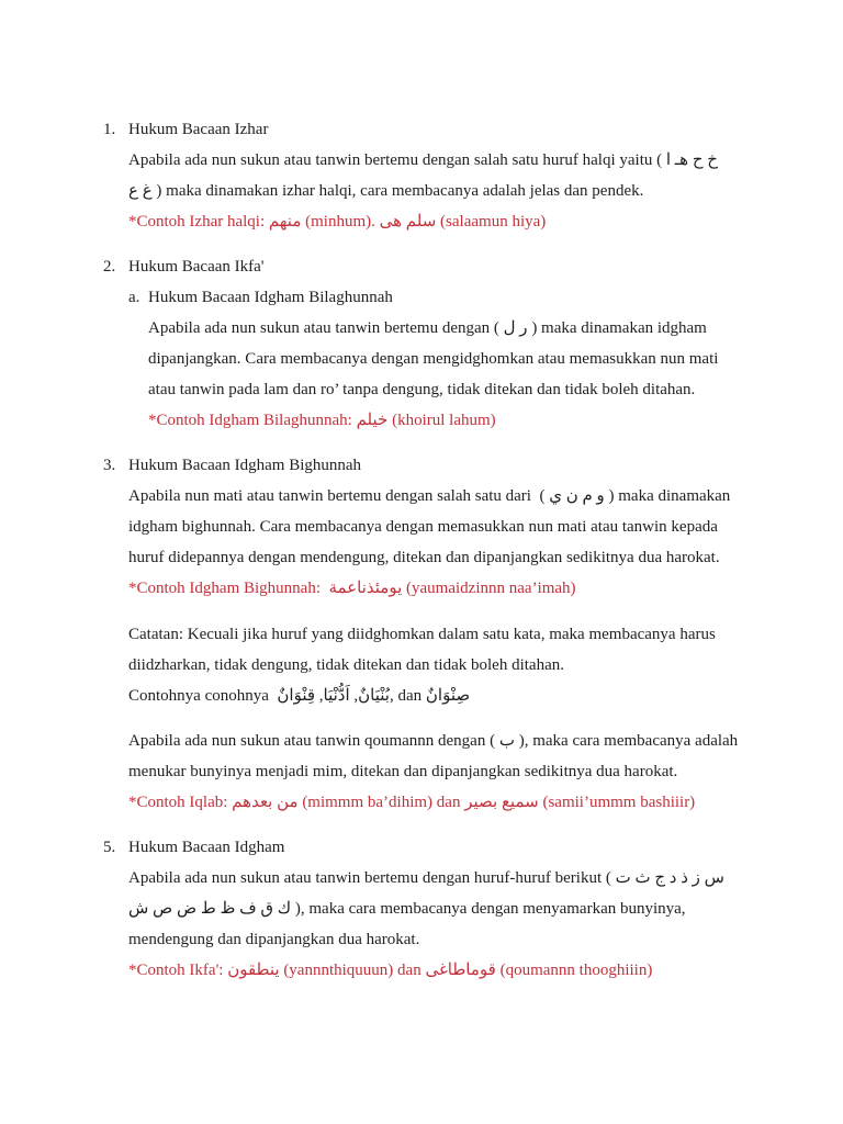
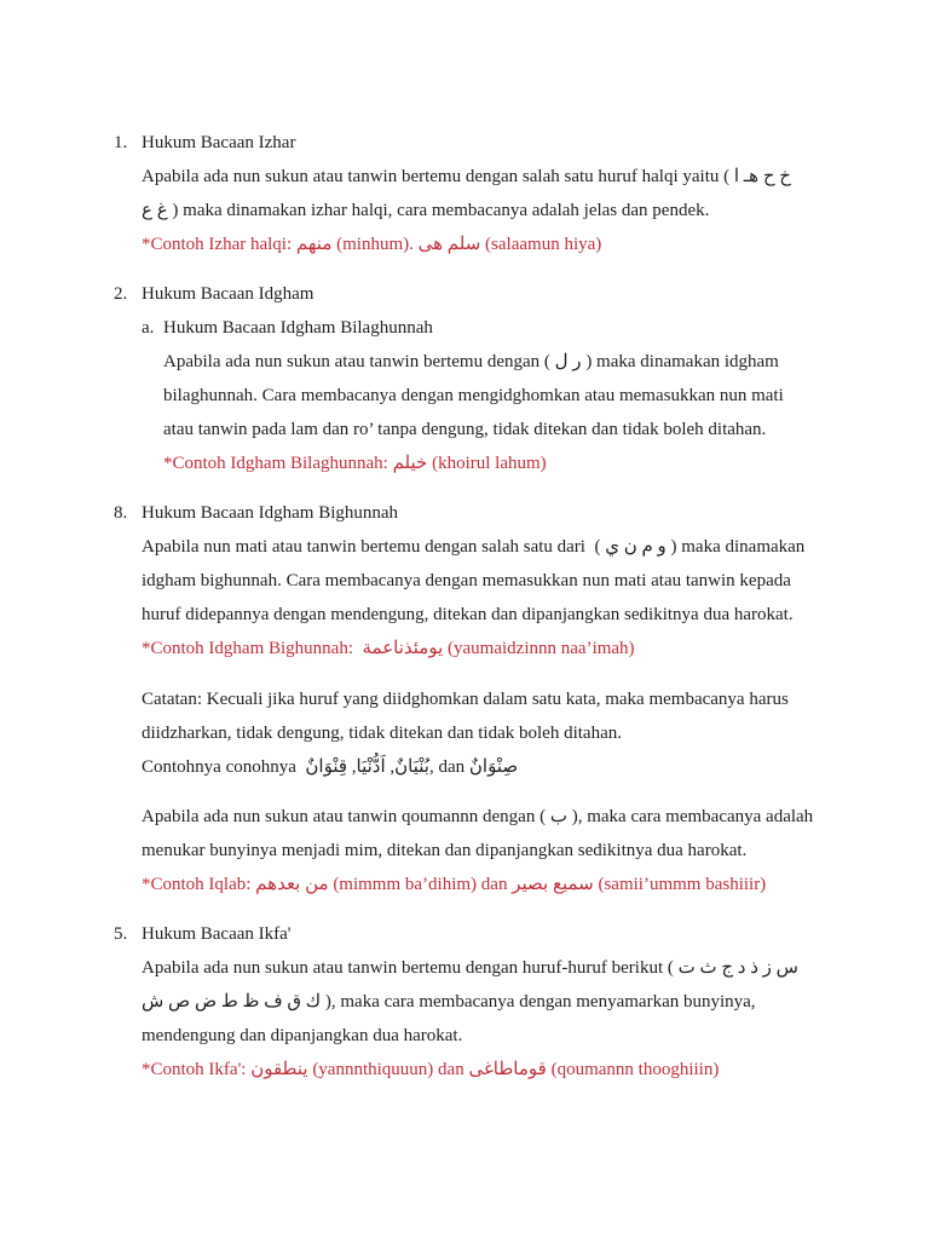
  1. Hukum Bacaan Izhar
  Apabila ada nun sukun atau tanwin bertemu dengan salah satu huruf halqi yaitu ( خ ح هـ ا
  غ ع ) maka dinamakan izhar halqi, cara membacanya adalah jelas dan pendek.
  *Contoh Izhar halqi: منهم (minhum). سلم هى (salaamun hiya)
- 2. Hukum Bacaan Ikfa'
+ 2. Hukum Bacaan Idgham
  a. Hukum Bacaan Idgham Bilaghunnah
  Apabila ada nun sukun atau tanwin bertemu dengan ( ر ل ) maka dinamakan idgham
- dipanjangkan. Cara membacanya dengan mengidghomkan atau memasukkan nun mati
+ bilaghunnah. Cara membacanya dengan mengidghomkan atau memasukkan nun mati
  atau tanwin pada lam dan ro’ tanpa dengung, tidak ditekan dan tidak boleh ditahan.
  *Contoh Idgham Bilaghunnah: خيلم (khoirul lahum)
- 3. Hukum Bacaan Idgham Bighunnah
+ 8. Hukum Bacaan Idgham Bighunnah
  Apabila nun mati atau tanwin bertemu dengan salah satu dari ( و م ن ي ) maka dinamakan
  idgham bighunnah. Cara membacanya dengan memasukkan nun mati atau tanwin kepada
  huruf didepannya dengan mendengung, ditekan dan dipanjangkan sedikitnya dua harokat.
  *Contoh Idgham Bighunnah: يومئذناعمة (yaumaidzinnn naa’imah)
  Catatan: Kecuali jika huruf yang diidghomkan dalam satu kata, maka membacanya harus
  diidzharkan, tidak dengung, tidak ditekan dan tidak boleh ditahan.
  Contohnya conohnya بُنْيَانٌ, اَدُّنْيَا, قِنْوَانٌ, dan صِنْوَانٌ
  Apabila ada nun sukun atau tanwin qoumannn dengan ( ب ), maka cara membacanya adalah
  menukar bunyinya menjadi mim, ditekan dan dipanjangkan sedikitnya dua harokat.
  *Contoh Iqlab: من بعدهم (mimmm ba’dihim) dan سميع بصير (samii’ummm bashiiir)
- 5. Hukum Bacaan Idgham
+ 5. Hukum Bacaan Ikfa'
  Apabila ada nun sukun atau tanwin bertemu dengan huruf-huruf berikut ( س ز ذ د ج ث ت
  ك ق ف ظ ط ض ص ش ), maka cara membacanya dengan menyamarkan bunyinya,
  mendengung dan dipanjangkan dua harokat.
  *Contoh Ikfa': ينطقون (yannnthiquuun) dan قوماطاغى (qoumannn thooghiiin)
